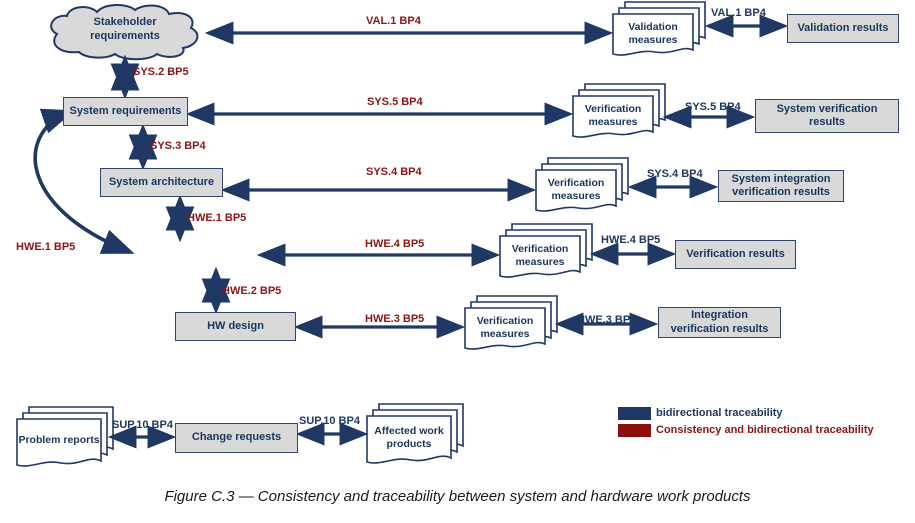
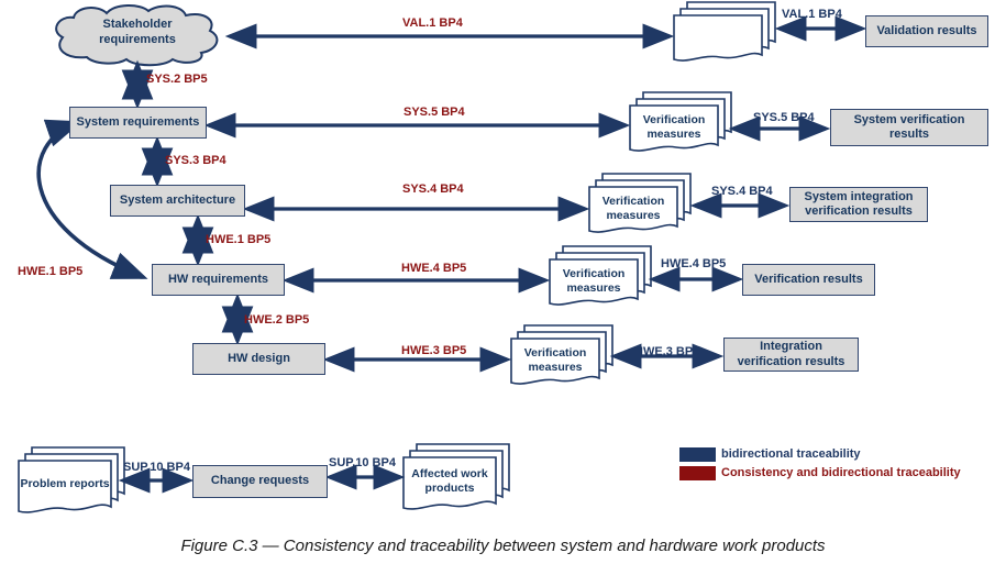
  Stakeholder requirements
  System requirements
  System architecture
+ HW requirements
  HW design
  Validation results
  System verification results
  System integration verification results
  Verification results
  Integration verification results
  Change requests
- Validation measures
  Verification measures
  Verification measures
  Verification measures
  Verification measures
  Problem reports
  Affected work products
  VAL.1 BP4
  SYS.2 BP5
  SYS.5 BP4
  SYS.3 BP4
  SYS.4 BP4
  HWE.1 BP5
  HWE.1 BP5
  HWE.4 BP5
  HWE.2 BP5
  HWE.3 BP5
  VAL.1 BP4
  SYS.5 BP4
  SYS.4 BP4
  HWE.4 BP5
  HWE.3 BP5
  SUP.10 BP4
  SUP.10 BP4
  bidirectional traceability
  Consistency and bidirectional traceability
  Figure C.3 — Consistency and traceability between system and hardware work products
